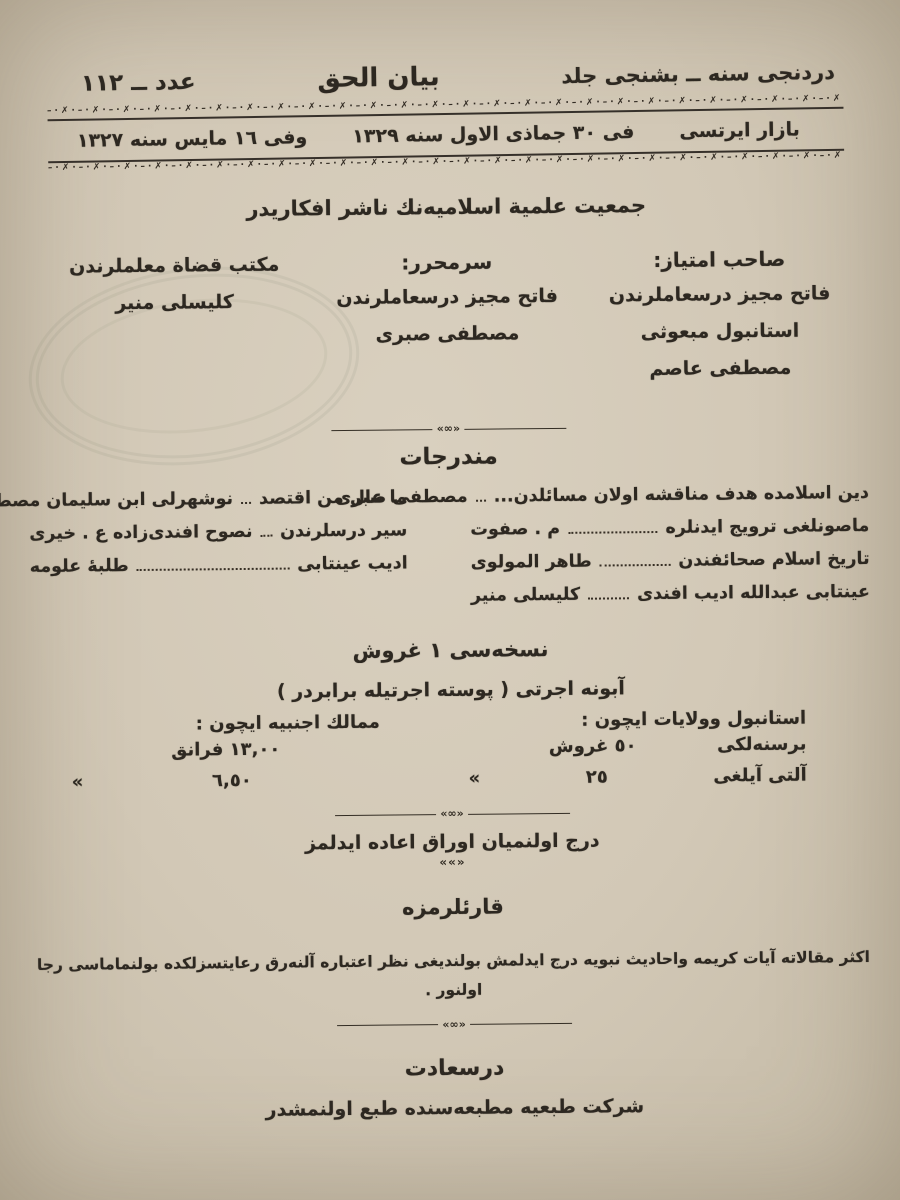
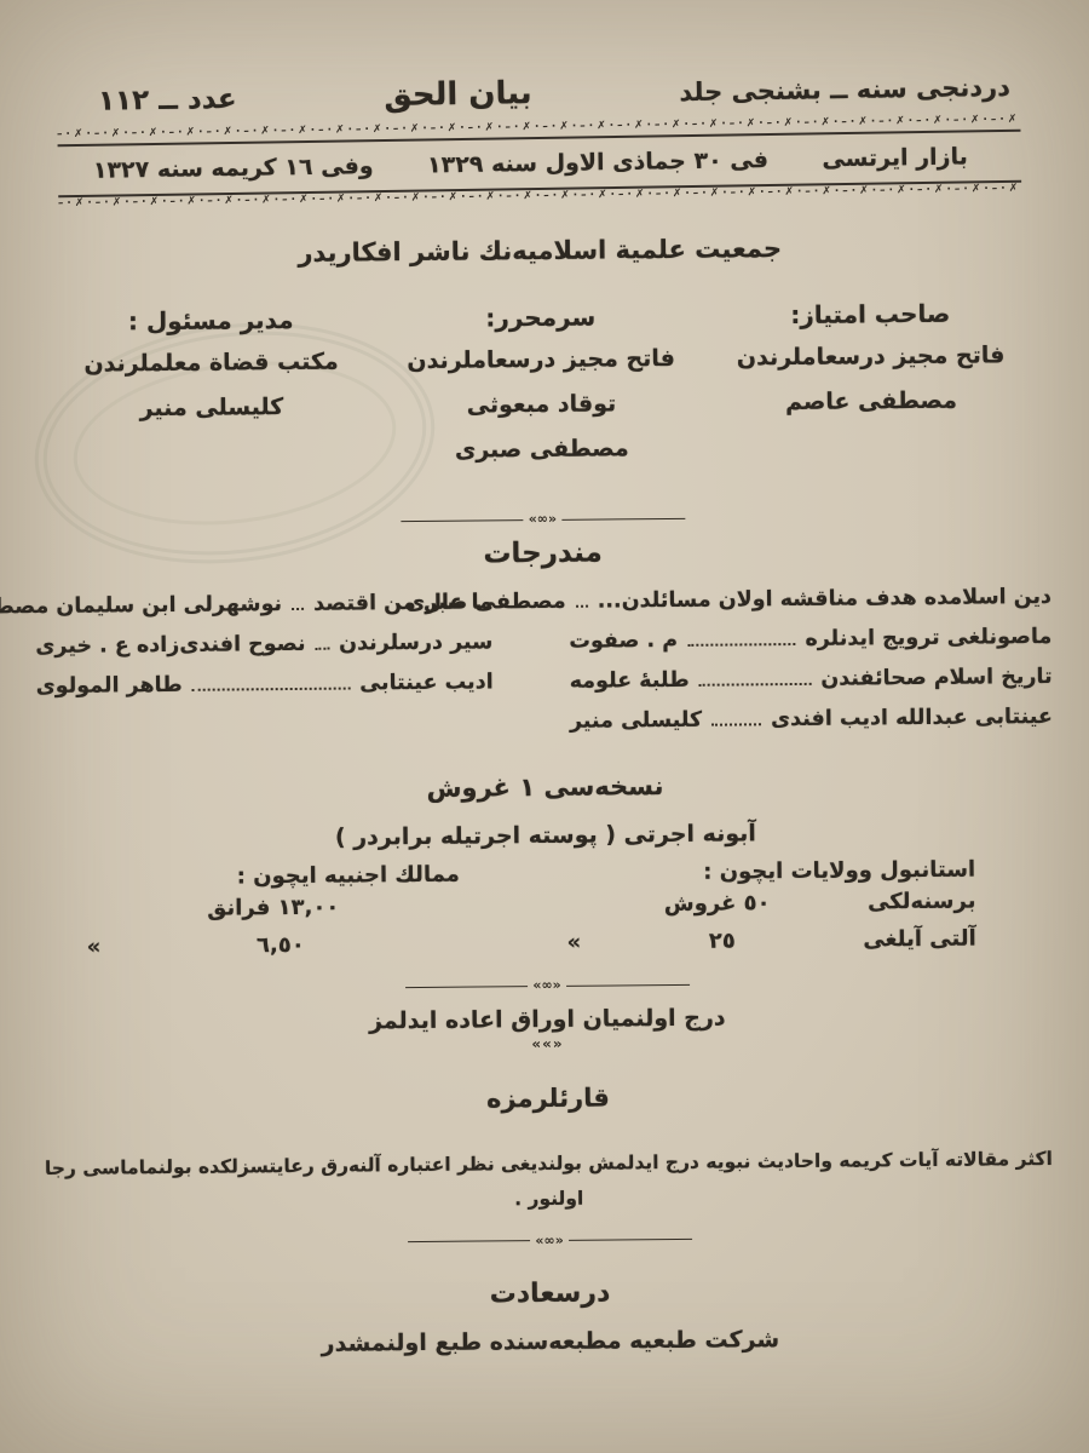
  دردنجى سنه ــ بشنجى جلد
  بيان الحق
  عدد ــ ١١٢
  بازار ايرتسى
  فى ٣٠ جماذى الاول سنه ١٣٢٩
- وفى ١٦ مايس سنه ١٣٢٧
+ وفى ١٦ كريمه سنه ١٣٢٧
  جمعيت علمية اسلاميه‌نك ناشر افكاريدر
  صاحب امتياز:
  فاتح مجيز درسعاملرندن
- استانبول مبعوثى
  مصطفى عاصم
  سرمحرر:
  فاتح مجيز درسعاملرندن
+ توقاد مبعوثى
  مصطفى صبرى
+ مدير مسئول :
  مكتب قضاة معلملرندن
  كليسلى منير
  «∞»
  مندرجات
  دين اسلامده هدف مناقشه اولان مسائلدن...
  مصطفى صبرى
  ماصونلغى ترويج ايدنلره
  م . صفوت
  تاريخ اسلام صحائفندن
- طاهر المولوى
+ طلبهٔ علومه
  عينتابى عبدالله اديب افندى
  كليسلى منير
  ما عال من اقتصد
  نوشهرلى ابن سليمان مصط
  سير درسلرندن
  نصوح افندى‌زاده ع . خيرى
  اديب عينتابى
- طلبهٔ علومه
+ طاهر المولوى
  نسخه‌سى ١ غروش
  آبونه اجرتى ( پوسته اجرتيله برابردر )
  استانبول وولايات ايچون :
  برسنه‌لكى
  ٥٠ غروش
  آلتى آيلغى
  ٢٥
  »
  ممالك اجنبيه ايچون :
  ١٣,٠٠ فرانق
  ٦,٥٠
  »
  «∞»
  درج اولنميان اوراق اعاده ايدلمز
  «»»
  قارئلرمزه
  اكثر مقالاته آيات كريمه واحاديث نبويه درج ايدلمش بولنديغى نظر اعتباره آلنه‌رق رعايتسزلكده بولنماماسى رجا اولنور .
  «∞»
  درسعادت
  شركت طبعيه مطبعه‌سنده طبع اولنمشدر
